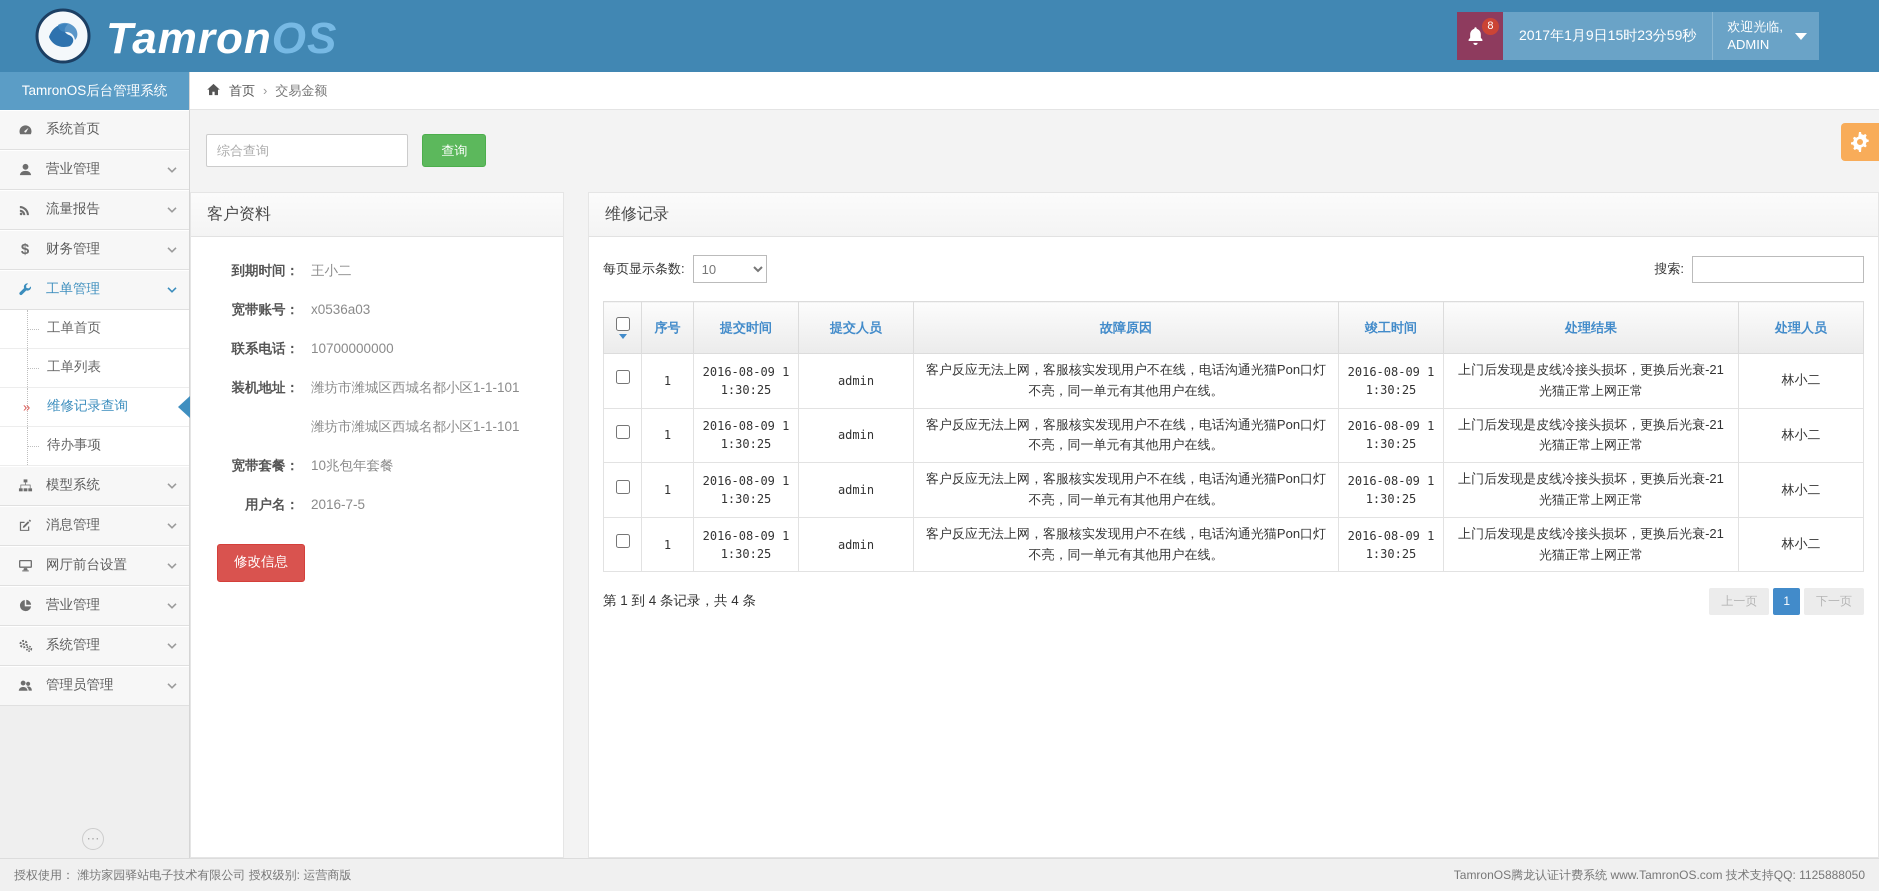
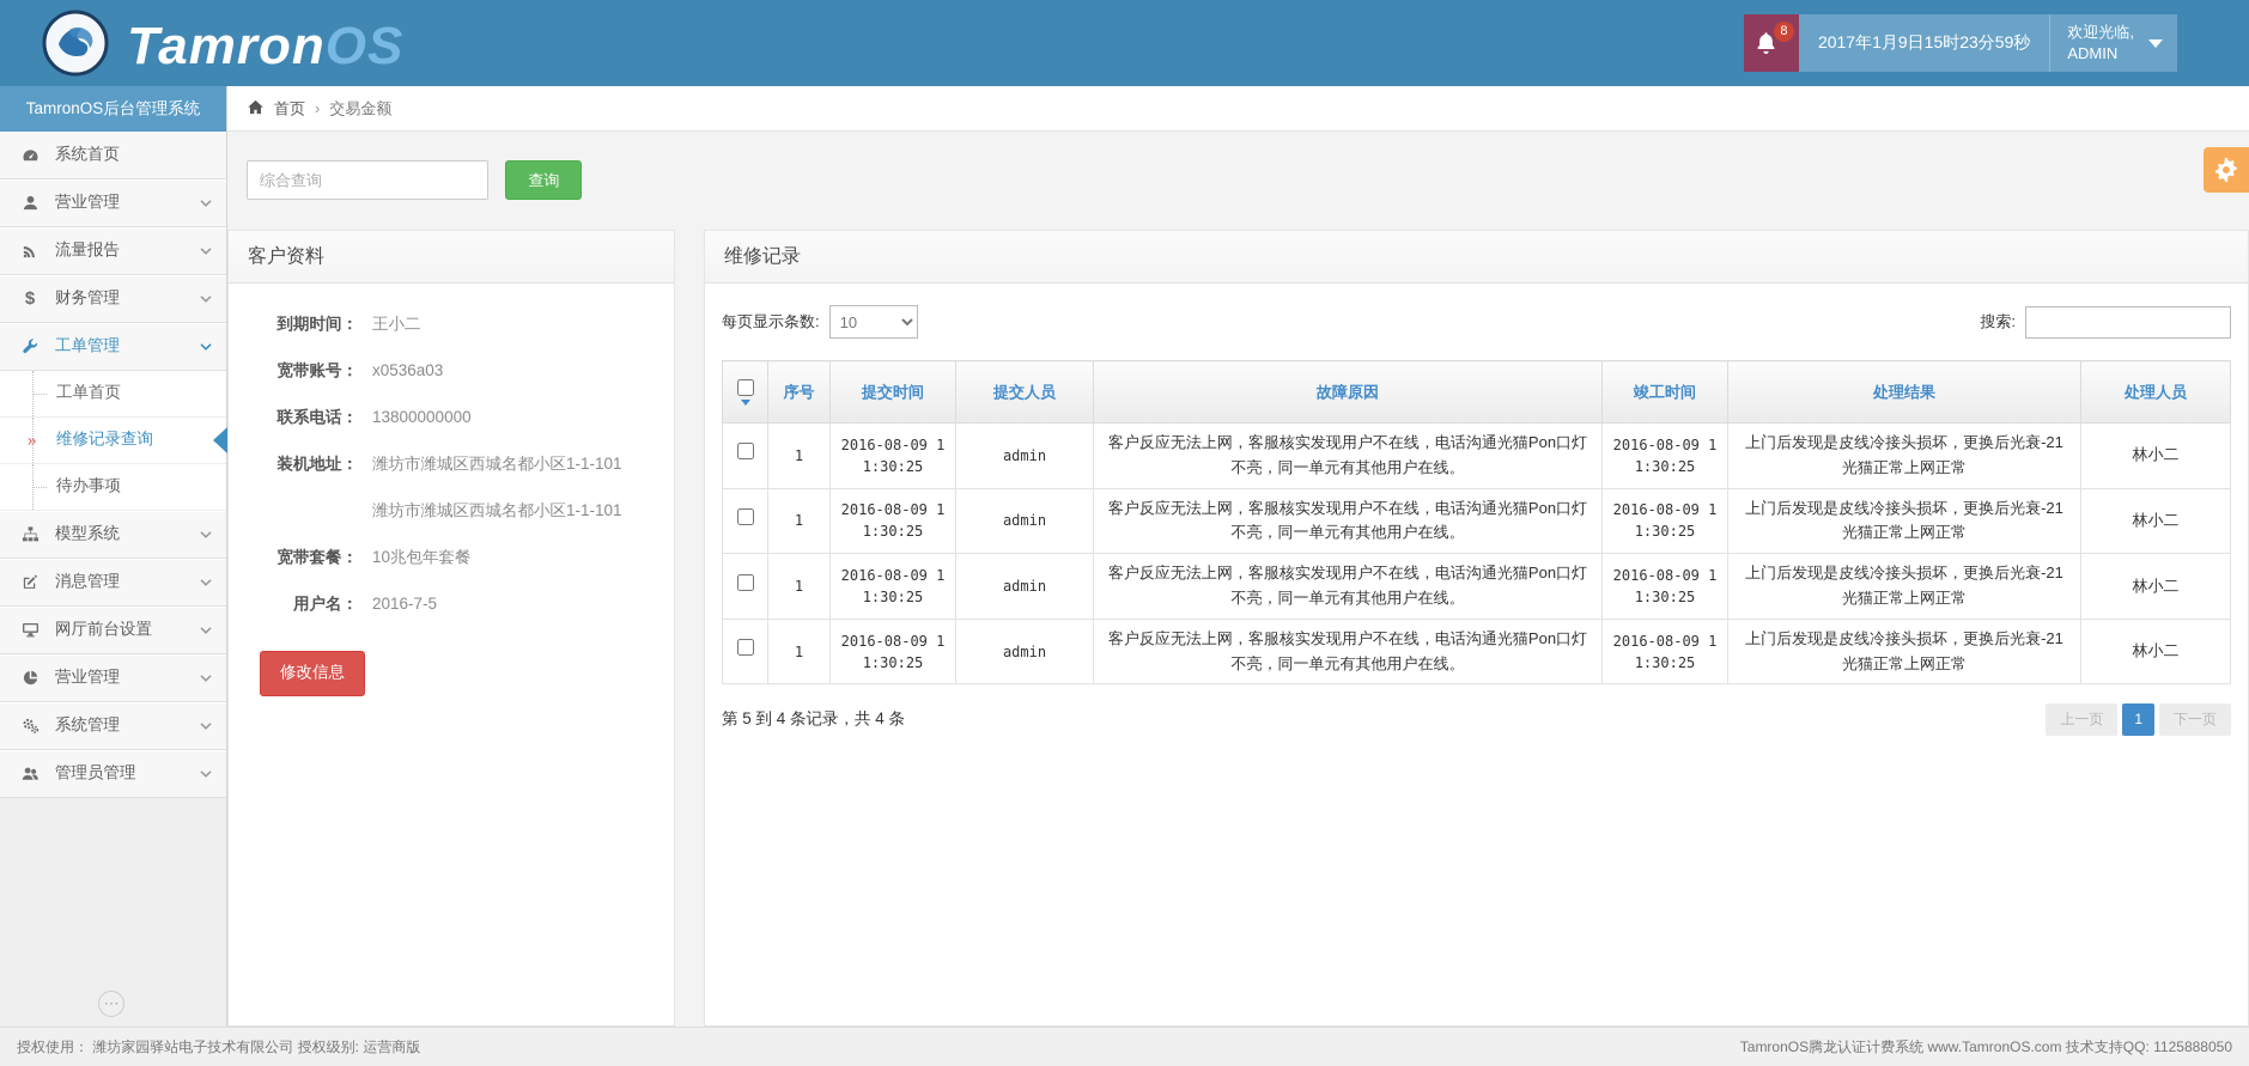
  TamronOS
  8
  2017年1月9日15时23分59秒
  欢迎光临,
  ADMIN
  TamronOS后台管理系统
  系统首页
  营业管理
  流量报告
  $
  财务管理
  工单管理
  工单首页
- 工单列表
  »
  维修记录查询
  待办事项
  模型系统
  消息管理
  网厅前台设置
  营业管理
  系统管理
  管理员管理
  ⋯
  首页
  ›
  交易金额
  综合查询 查询
  客户资料
  到期时间：
  王小二
  宽带账号：
  x0536a03
  联系电话：
- 10700000000
+ 13800000000
  装机地址：
  潍坊市潍城区西城名都小区1-1-101
  潍坊市潍城区西城名都小区1-1-101
  宽带套餐：
  10兆包年套餐
  用户名：
  2016-7-5
  修改信息
  维修记录
  每页显示条数:
  10
  搜索:
  	序号	提交时间	提交人员	故障原因	竣工时间	处理结果	处理人员
  	1	2016-08-09 11:30:25	admin	客户反应无法上网，客服核实发现用户不在线，电话沟通光猫Pon口灯不亮，同一单元有其他用户在线。	2016-08-09 11:30:25	上门后发现是皮线冷接头损坏，更换后光衰-21光猫正常上网正常	林小二
  	1	2016-08-09 11:30:25	admin	客户反应无法上网，客服核实发现用户不在线，电话沟通光猫Pon口灯不亮，同一单元有其他用户在线。	2016-08-09 11:30:25	上门后发现是皮线冷接头损坏，更换后光衰-21光猫正常上网正常	林小二
  	1	2016-08-09 11:30:25	admin	客户反应无法上网，客服核实发现用户不在线，电话沟通光猫Pon口灯不亮，同一单元有其他用户在线。	2016-08-09 11:30:25	上门后发现是皮线冷接头损坏，更换后光衰-21光猫正常上网正常	林小二
  	1	2016-08-09 11:30:25	admin	客户反应无法上网，客服核实发现用户不在线，电话沟通光猫Pon口灯不亮，同一单元有其他用户在线。	2016-08-09 11:30:25	上门后发现是皮线冷接头损坏，更换后光衰-21光猫正常上网正常	林小二
- 第 1 到 4 条记录，共 4 条
+ 第 5 到 4 条记录，共 4 条
  上一页
  1
  下一页
  授权使用： 潍坊家园驿站电子技术有限公司 授权级别: 运营商版
  TamronOS腾龙认证计费系统 www.TamronOS.com 技术支持QQ: 1125888050
